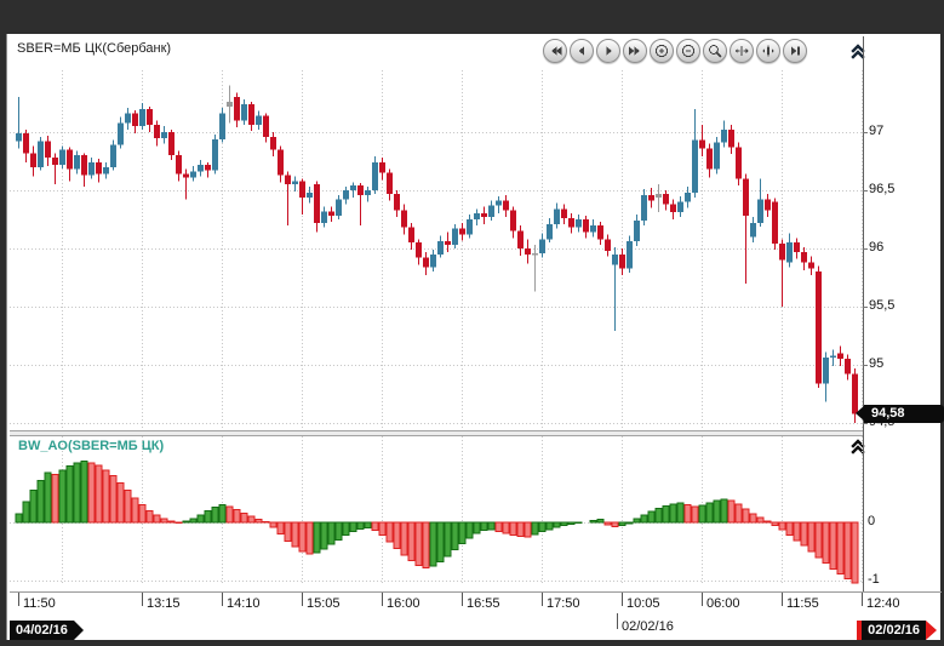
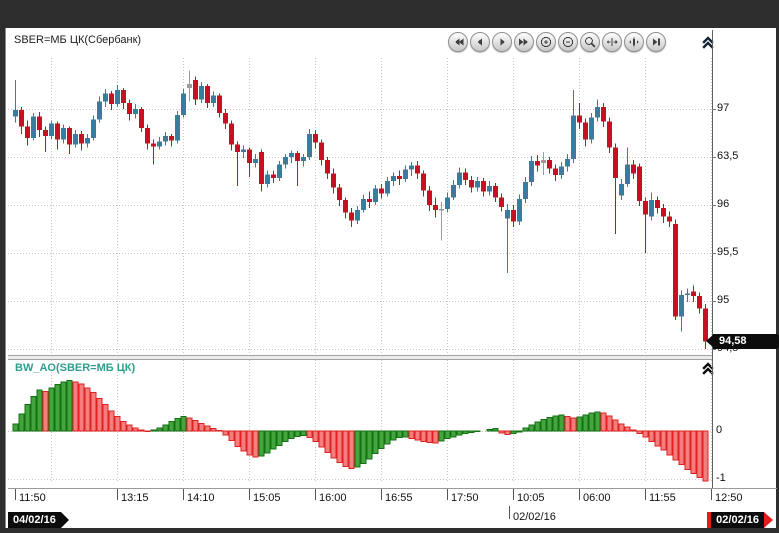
  SBER=МБ ЦК(Сбербанк)
  BW_AO(SBER=МБ ЦК)
  97
- 96,5
+ 63,5
  96
  95,5
  95
  0
  -1
  94,58
  11:50
  13:15
  14:10
  15:05
  16:00
  16:55
  17:50
  10:05
  06:00
  11:55
- 12:40
+ 12:50
  04/02/16
  02/02/16
  02/02/16
